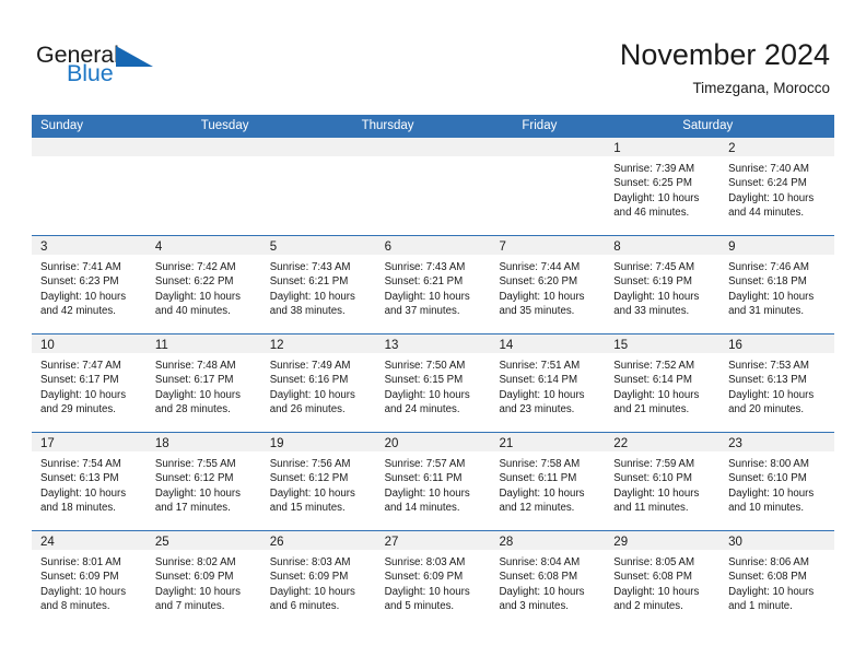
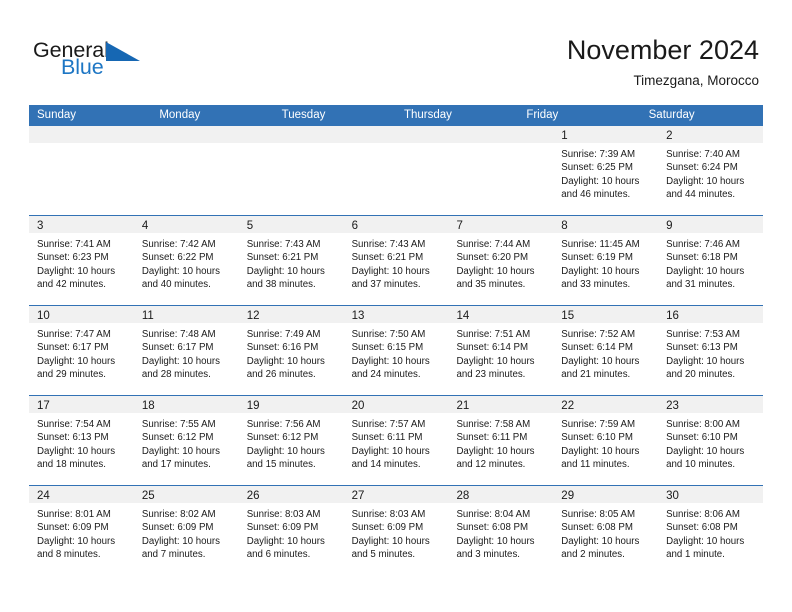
  General
  Blue
  November 2024
  Timezgana, Morocco
  Sunday
+ Monday
  Tuesday
  Thursday
  Friday
  Saturday
  1
  Sunrise: 7:39 AM
  Sunset: 6:25 PM
  Daylight: 10 hours
  and 46 minutes.
  2
  Sunrise: 7:40 AM
  Sunset: 6:24 PM
  Daylight: 10 hours
  and 44 minutes.
  3
  Sunrise: 7:41 AM
  Sunset: 6:23 PM
  Daylight: 10 hours
  and 42 minutes.
  4
  Sunrise: 7:42 AM
  Sunset: 6:22 PM
  Daylight: 10 hours
  and 40 minutes.
  5
  Sunrise: 7:43 AM
  Sunset: 6:21 PM
  Daylight: 10 hours
  and 38 minutes.
  6
  Sunrise: 7:43 AM
  Sunset: 6:21 PM
  Daylight: 10 hours
  and 37 minutes.
  7
  Sunrise: 7:44 AM
  Sunset: 6:20 PM
  Daylight: 10 hours
  and 35 minutes.
  8
- Sunrise: 7:45 AM
+ Sunrise: 11:45 AM
  Sunset: 6:19 PM
  Daylight: 10 hours
  and 33 minutes.
  9
  Sunrise: 7:46 AM
  Sunset: 6:18 PM
  Daylight: 10 hours
  and 31 minutes.
  10
  Sunrise: 7:47 AM
  Sunset: 6:17 PM
  Daylight: 10 hours
  and 29 minutes.
  11
  Sunrise: 7:48 AM
  Sunset: 6:17 PM
  Daylight: 10 hours
  and 28 minutes.
  12
  Sunrise: 7:49 AM
  Sunset: 6:16 PM
  Daylight: 10 hours
  and 26 minutes.
  13
  Sunrise: 7:50 AM
  Sunset: 6:15 PM
  Daylight: 10 hours
  and 24 minutes.
  14
  Sunrise: 7:51 AM
  Sunset: 6:14 PM
  Daylight: 10 hours
  and 23 minutes.
  15
  Sunrise: 7:52 AM
  Sunset: 6:14 PM
  Daylight: 10 hours
  and 21 minutes.
  16
  Sunrise: 7:53 AM
  Sunset: 6:13 PM
  Daylight: 10 hours
  and 20 minutes.
  17
  Sunrise: 7:54 AM
  Sunset: 6:13 PM
  Daylight: 10 hours
  and 18 minutes.
  18
  Sunrise: 7:55 AM
  Sunset: 6:12 PM
  Daylight: 10 hours
  and 17 minutes.
  19
  Sunrise: 7:56 AM
  Sunset: 6:12 PM
  Daylight: 10 hours
  and 15 minutes.
  20
  Sunrise: 7:57 AM
  Sunset: 6:11 PM
  Daylight: 10 hours
  and 14 minutes.
  21
  Sunrise: 7:58 AM
  Sunset: 6:11 PM
  Daylight: 10 hours
  and 12 minutes.
  22
  Sunrise: 7:59 AM
  Sunset: 6:10 PM
  Daylight: 10 hours
  and 11 minutes.
  23
  Sunrise: 8:00 AM
  Sunset: 6:10 PM
  Daylight: 10 hours
  and 10 minutes.
  24
  Sunrise: 8:01 AM
  Sunset: 6:09 PM
  Daylight: 10 hours
  and 8 minutes.
  25
  Sunrise: 8:02 AM
  Sunset: 6:09 PM
  Daylight: 10 hours
  and 7 minutes.
  26
  Sunrise: 8:03 AM
  Sunset: 6:09 PM
  Daylight: 10 hours
  and 6 minutes.
  27
  Sunrise: 8:03 AM
  Sunset: 6:09 PM
  Daylight: 10 hours
  and 5 minutes.
  28
  Sunrise: 8:04 AM
  Sunset: 6:08 PM
  Daylight: 10 hours
  and 3 minutes.
  29
  Sunrise: 8:05 AM
  Sunset: 6:08 PM
  Daylight: 10 hours
  and 2 minutes.
  30
  Sunrise: 8:06 AM
  Sunset: 6:08 PM
  Daylight: 10 hours
  and 1 minute.
